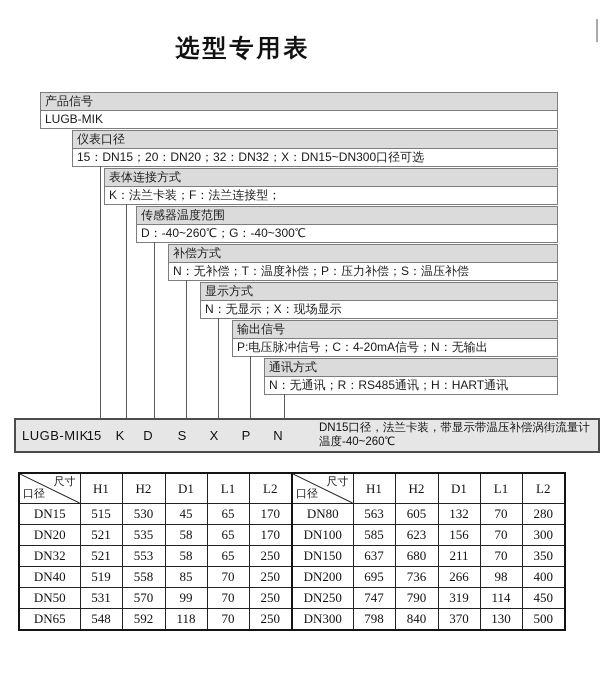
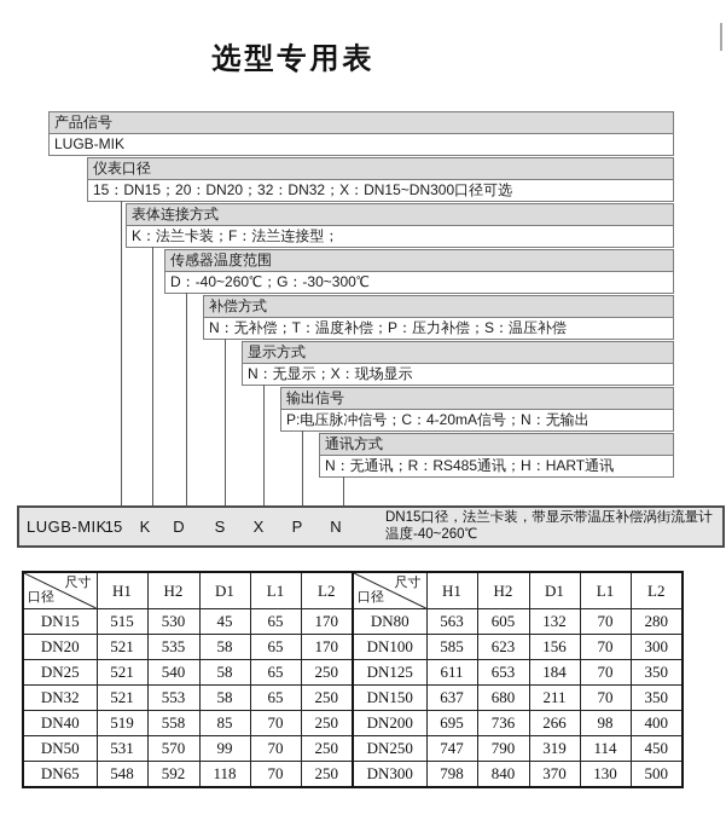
  选型专用表
  产品信号
  LUGB-MIK
  仪表口径
  15：DN15；20：DN20；32：DN32；X：DN15~DN300口径可选
  表体连接方式
  K：法兰卡装；F：法兰连接型；
  传感器温度范围
- D：-40~260℃；G：-40~300℃
+ D：-40~260℃；G：-30~300℃
  补偿方式
  N：无补偿；T：温度补偿；P：压力补偿；S：温压补偿
  显示方式
  N：无显示；X：现场显示
  输出信号
  P:电压脉冲信号；C：4-20mA信号；N：无输出
  通讯方式
  N：无通讯；R：RS485通讯；H：HART通讯
  LUGB-MIK
  15
  K
  D
  S
  X
  P
  N
  DN15口径，法兰卡装，带显示带温压补偿涡街流量计
  温度-40~260℃
  尺寸 口径	H1	H2	D1	L1	L2	尺寸 口径	H1	H2	D1	L1	L2
  DN15	515	530	45	65	170	DN80	563	605	132	70	280
  DN20	521	535	58	65	170	DN100	585	623	156	70	300
+ DN25	521	540	58	65	250	DN125	611	653	184	70	350
  DN32	521	553	58	65	250	DN150	637	680	211	70	350
  DN40	519	558	85	70	250	DN200	695	736	266	98	400
  DN50	531	570	99	70	250	DN250	747	790	319	114	450
  DN65	548	592	118	70	250	DN300	798	840	370	130	500
